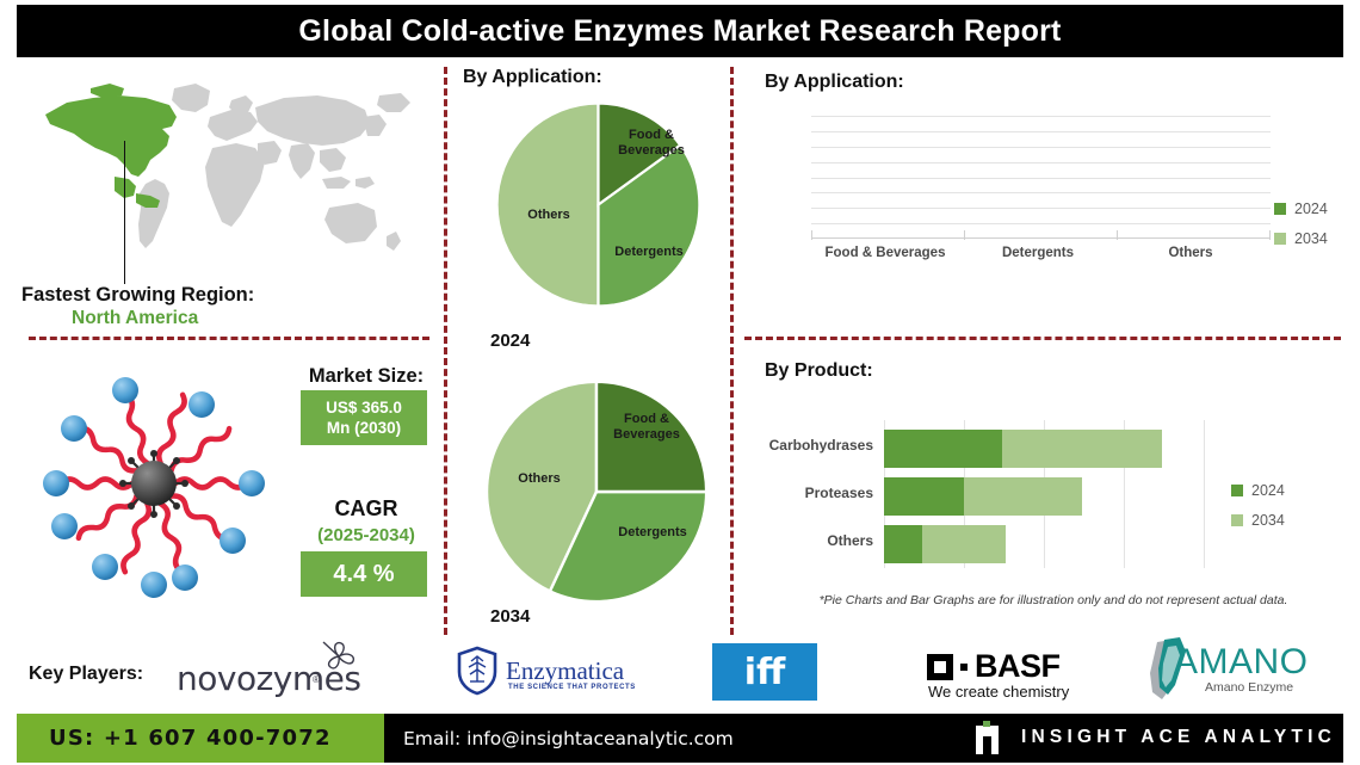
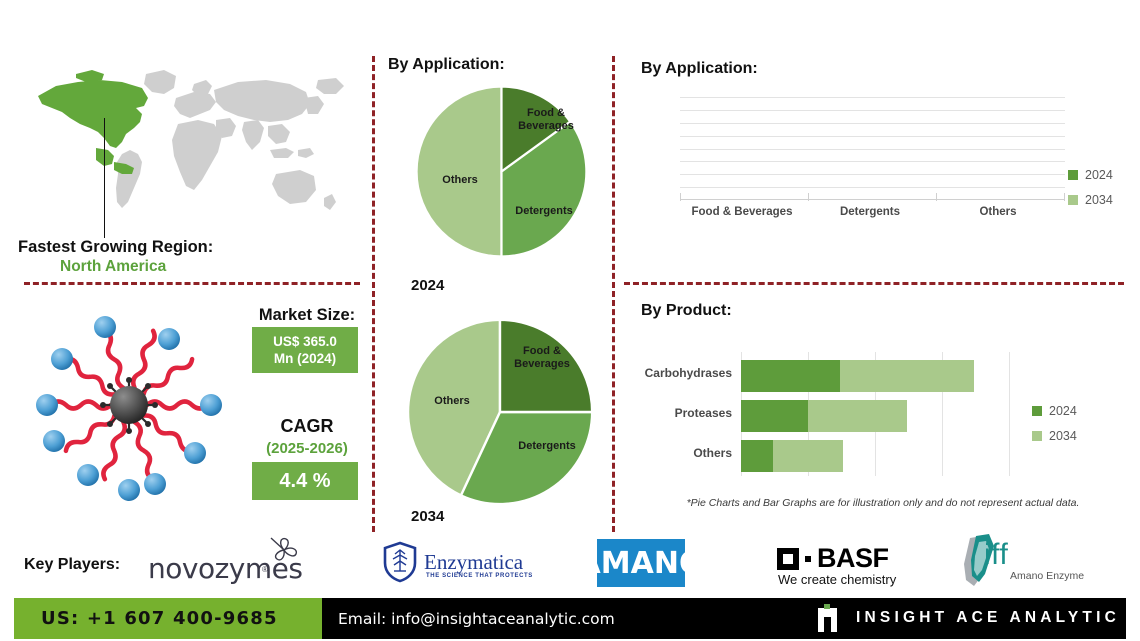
- Global Cold-active Enzymes Market Research Report
  Fastest Growing Region:
  North America
  Market Size:
  US$ 365.0
- Mn (2030)
+ Mn (2024)
  CAGR
- (2025-2034)
+ (2025-2026)
  4.4 %
  By Application:
  Food &
  Beverages
  Detergents
  Others
  2024
  Food &
  Beverages
  Detergents
  Others
  2034
  By Application:
  Food & Beverages
  Detergents
  Others
  2024
  2034
  By Product:
  Carbohydrases
  Proteases
  Others
  2024
  2034
  *Pie Charts and Bar Graphs are for illustration only and do not represent actual data.
  Key Players:
  novozymes
  ®
  Enzymatica
- iff
+ AMANO
  BASF
  We create chemistry
- AMANO
+ iff
  Amano Enzyme
- US: +1 607 400-7072
+ US: +1 607 400-9685
  Email: info@insightaceanalytic.com
  INSIGHT ACE ANALYTIC
